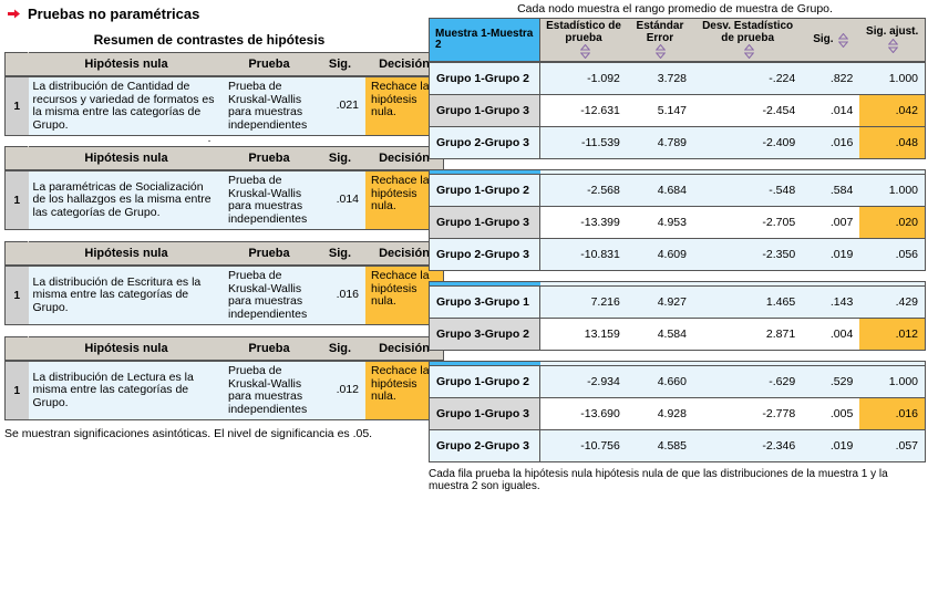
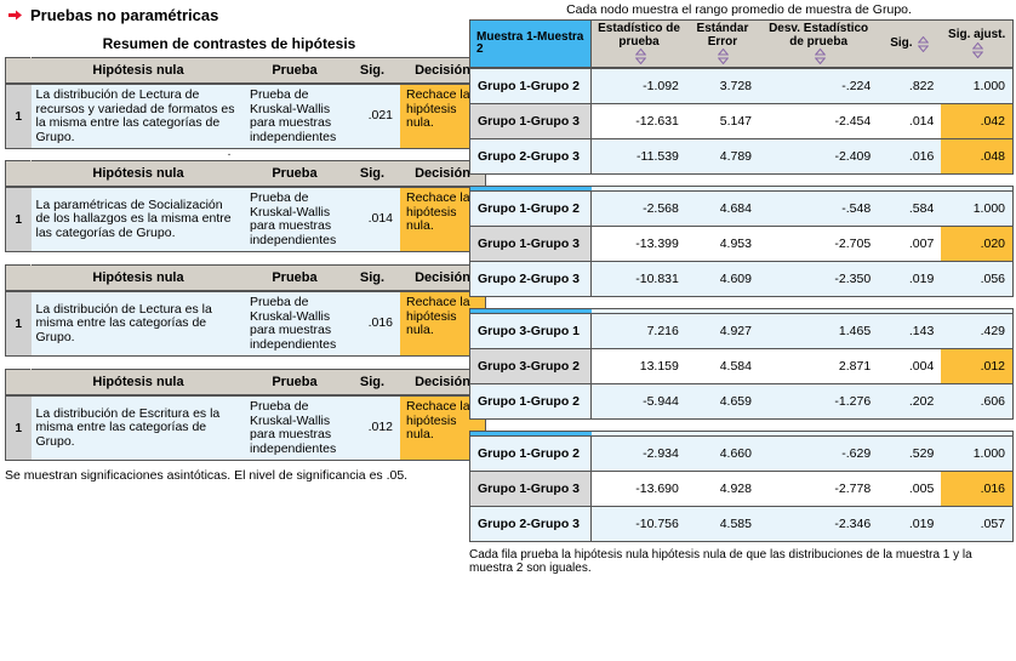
  Pruebas no paramétricas
  Resumen de contrastes de hipótesis
  	Hipótesis nula	Prueba	Sig.	Decisión
- 1	La distribución de Cantidad de recursos y variedad de formatos es la misma entre las categorías de Grupo.	Prueba de Kruskal-Wallis para muestras independientes	.021	Rechace la hipótesis nula.
+ 1	La distribución de Lectura de recursos y variedad de formatos es la misma entre las categorías de Grupo.	Prueba de Kruskal-Wallis para muestras independientes	.021	Rechace la hipótesis nula.
  .
  	Hipótesis nula	Prueba	Sig.	Decisión
  1	La paramétricas de Socialización de los hallazgos es la misma entre las categorías de Grupo.	Prueba de Kruskal-Wallis para muestras independientes	.014	Rechace la hipótesis nula.
  	Hipótesis nula	Prueba	Sig.	Decisión
- 1	La distribución de Escritura es la misma entre las categorías de Grupo.	Prueba de Kruskal-Wallis para muestras independientes	.016	Rechace la hipótesis nula.
+ 1	La distribución de Lectura es la misma entre las categorías de Grupo.	Prueba de Kruskal-Wallis para muestras independientes	.016	Rechace la hipótesis nula.
  	Hipótesis nula	Prueba	Sig.	Decisión
- 1	La distribución de Lectura es la misma entre las categorías de Grupo.	Prueba de Kruskal-Wallis para muestras independientes	.012	Rechace la hipótesis nula.
+ 1	La distribución de Escritura es la misma entre las categorías de Grupo.	Prueba de Kruskal-Wallis para muestras independientes	.012	Rechace la hipótesis nula.
  Se muestran significaciones asintóticas. El nivel de significancia es .05.
  Cada nodo muestra el rango promedio de muestra de Grupo.
  Muestra 1-Muestra 2	Estadístico de prueba	Estándar Error	Desv. Estadístico de prueba	Sig.	Sig. ajust.
  Grupo 1-Grupo 2	-1.092	3.728	-.224	.822	1.000
  Grupo 1-Grupo 3	-12.631	5.147	-2.454	.014	.042
  Grupo 2-Grupo 3	-11.539	4.789	-2.409	.016	.048
  Grupo 1-Grupo 2	-2.568	4.684	-.548	.584	1.000
  Grupo 1-Grupo 3	-13.399	4.953	-2.705	.007	.020
  Grupo 2-Grupo 3	-10.831	4.609	-2.350	.019	.056
  Grupo 3-Grupo 1	7.216	4.927	1.465	.143	.429
  Grupo 3-Grupo 2	13.159	4.584	2.871	.004	.012
+ Grupo 1-Grupo 2	-5.944	4.659	-1.276	.202	.606
  Grupo 1-Grupo 2	-2.934	4.660	-.629	.529	1.000
  Grupo 1-Grupo 3	-13.690	4.928	-2.778	.005	.016
  Grupo 2-Grupo 3	-10.756	4.585	-2.346	.019	.057
  Cada fila prueba la hipótesis nula hipótesis nula de que las distribuciones de la muestra 1 y la muestra 2 son iguales.
